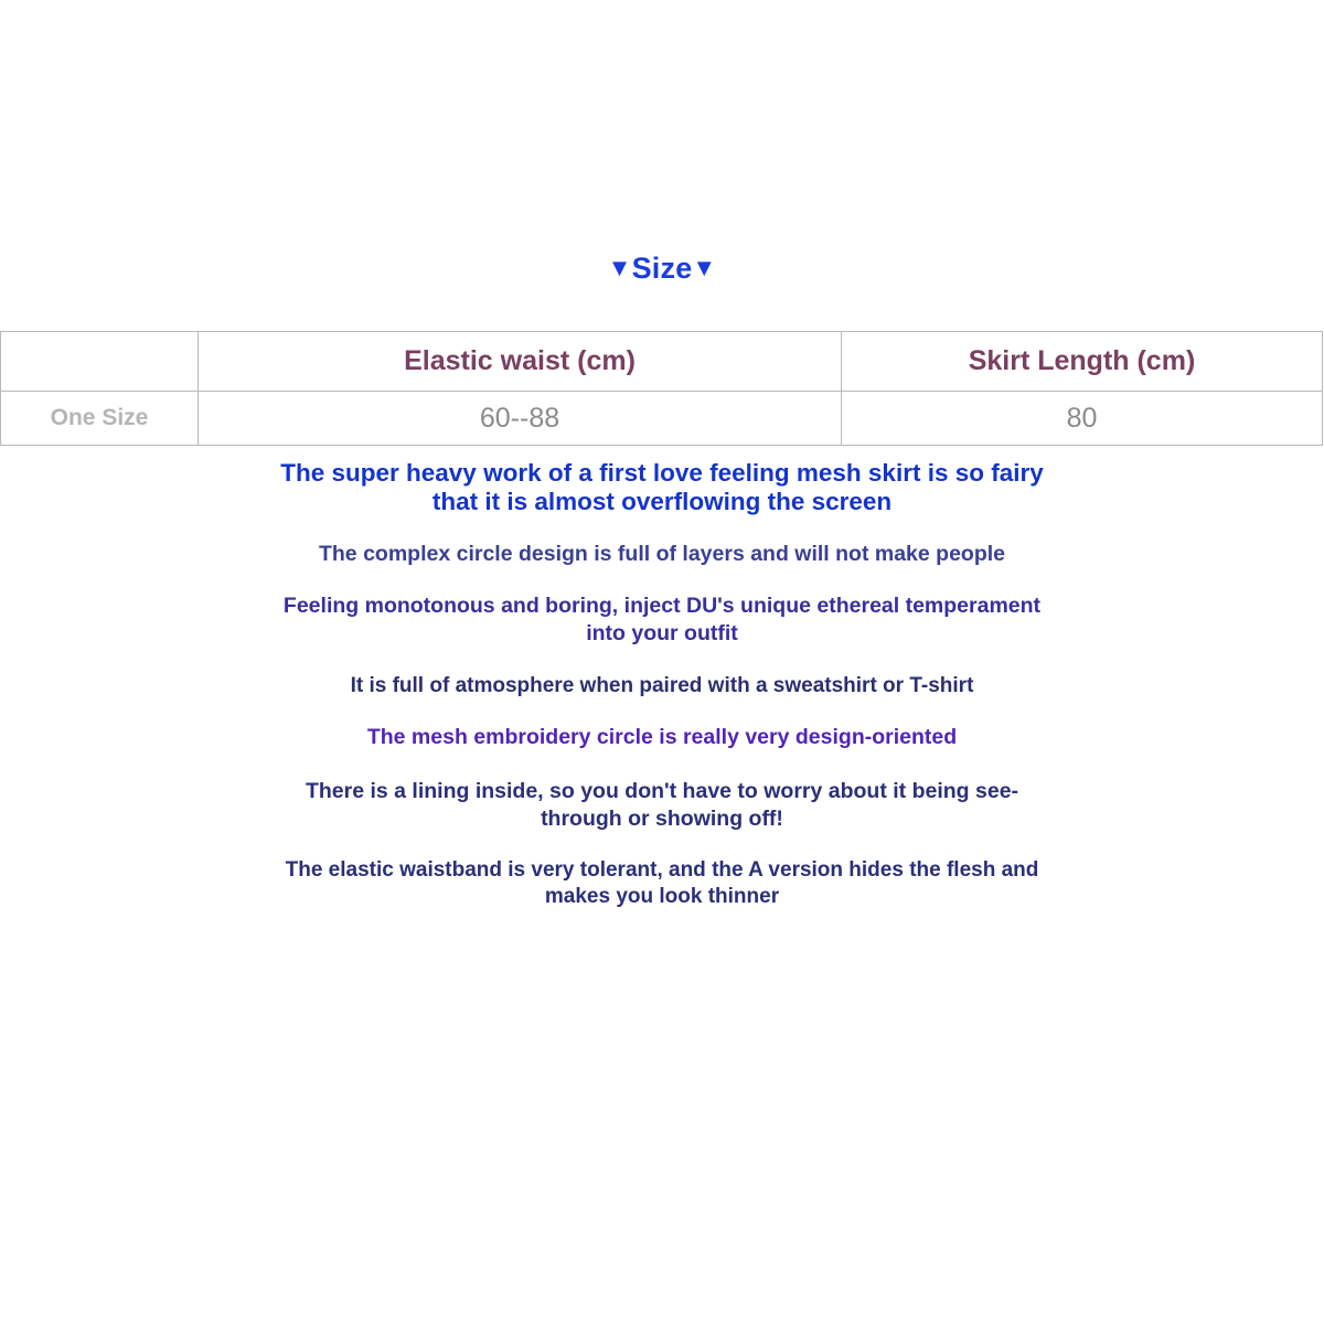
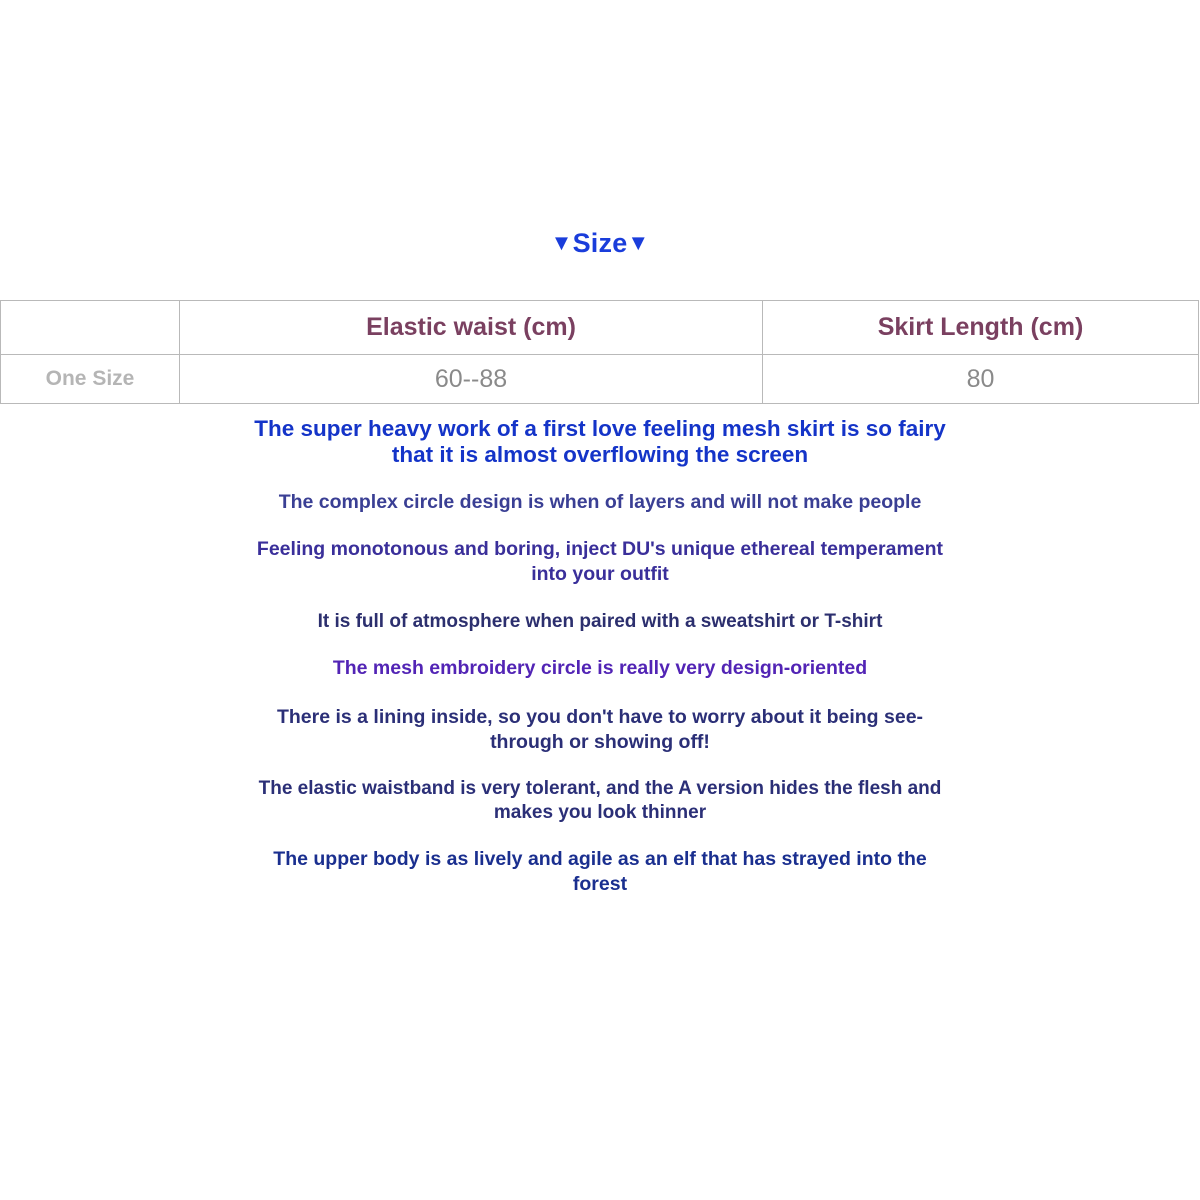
  ▼Size▼
  	Elastic waist (cm)	Skirt Length (cm)
  One Size	60--88	80
  The super heavy work of a first love feeling mesh skirt is so fairy that it is almost overflowing the screen
- The complex circle design is full of layers and will not make people
+ The complex circle design is when of layers and will not make people
  Feeling monotonous and boring, inject DU's unique ethereal temperament into your outfit
  It is full of atmosphere when paired with a sweatshirt or T-shirt
  The mesh embroidery circle is really very design-oriented
  There is a lining inside, so you don't have to worry about it being see-through or showing off!
  The elastic waistband is very tolerant, and the A version hides the flesh and makes you look thinner
+ The upper body is as lively and agile as an elf that has strayed into the forest
